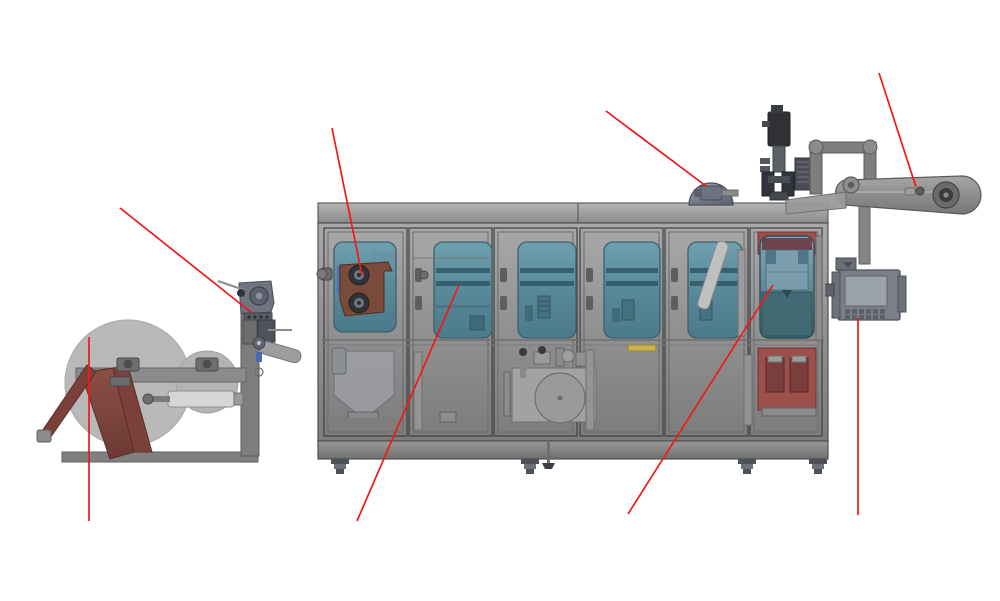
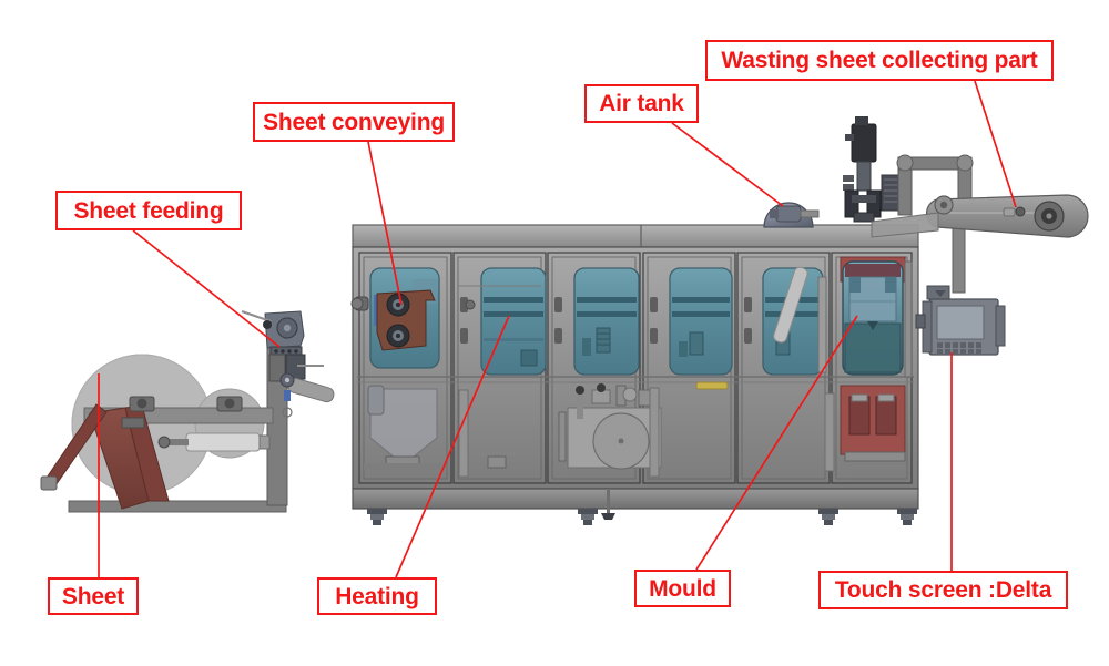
+ Wasting sheet collecting part
+ Air tank
+ Sheet conveying
+ Sheet feeding
+ Sheet
+ Heating
+ Mould
+ Touch screen :Delta
